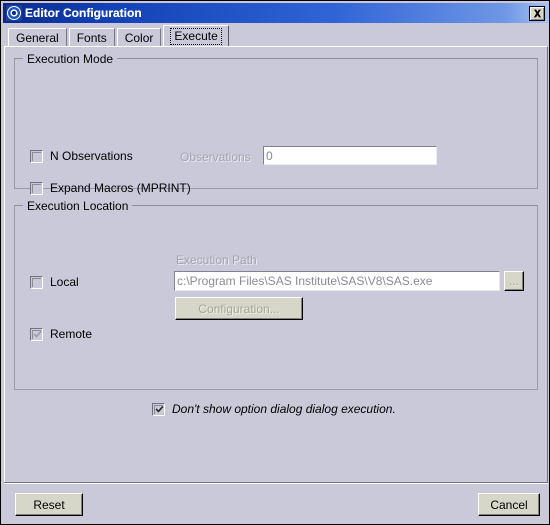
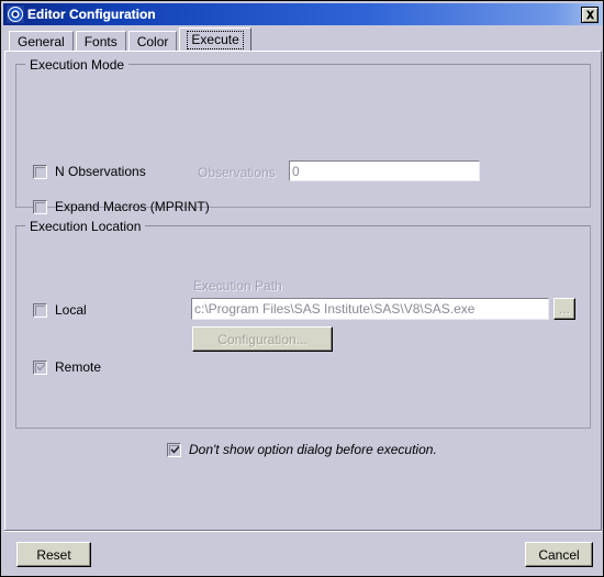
  Editor Configuration
  General
  Fonts
  Color
  Execute
  Execution Mode
  N Observations
  Observations
  0
  Expand Macros (MPRINT)
  Execution Location
  Execution Path
  Local
  c:\Program Files\SAS Institute\SAS\V8\SAS.exe
  ...
  Configuration...
  Remote
- Don't show option dialog dialog execution.
+ Don't show option dialog before execution.
  Reset
  Cancel
